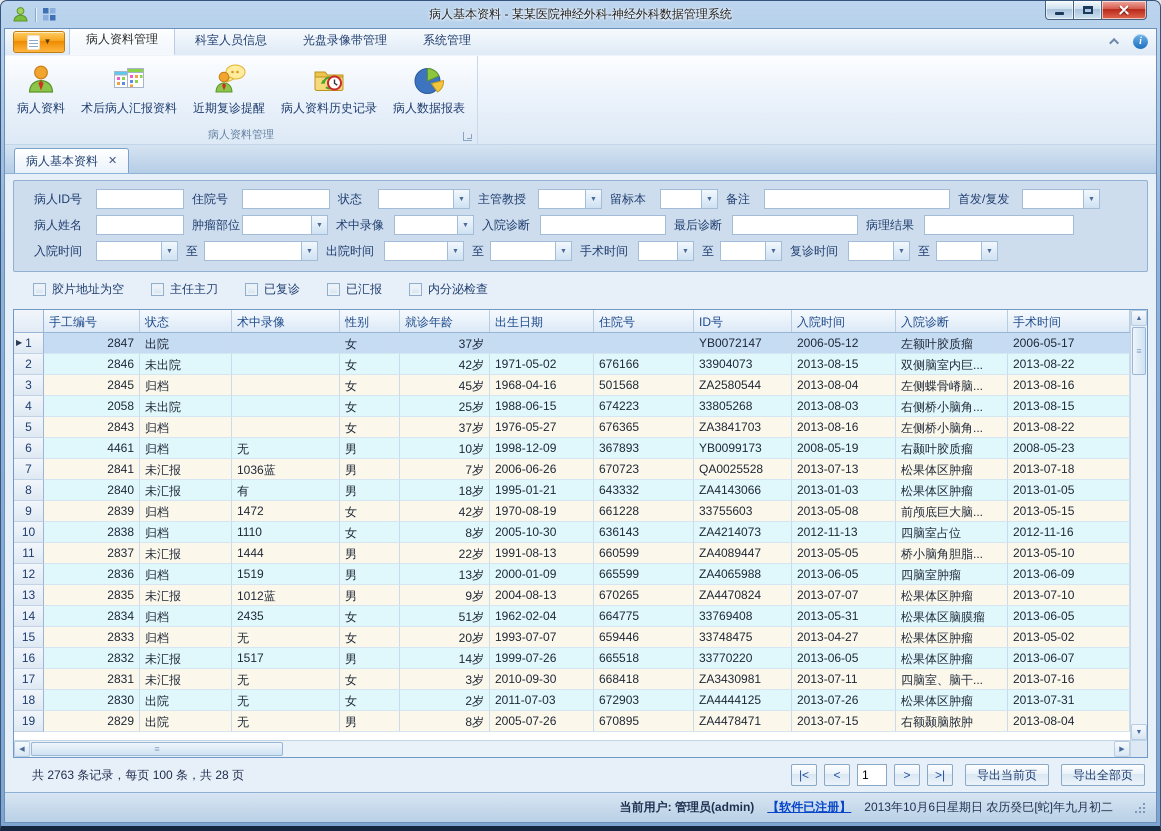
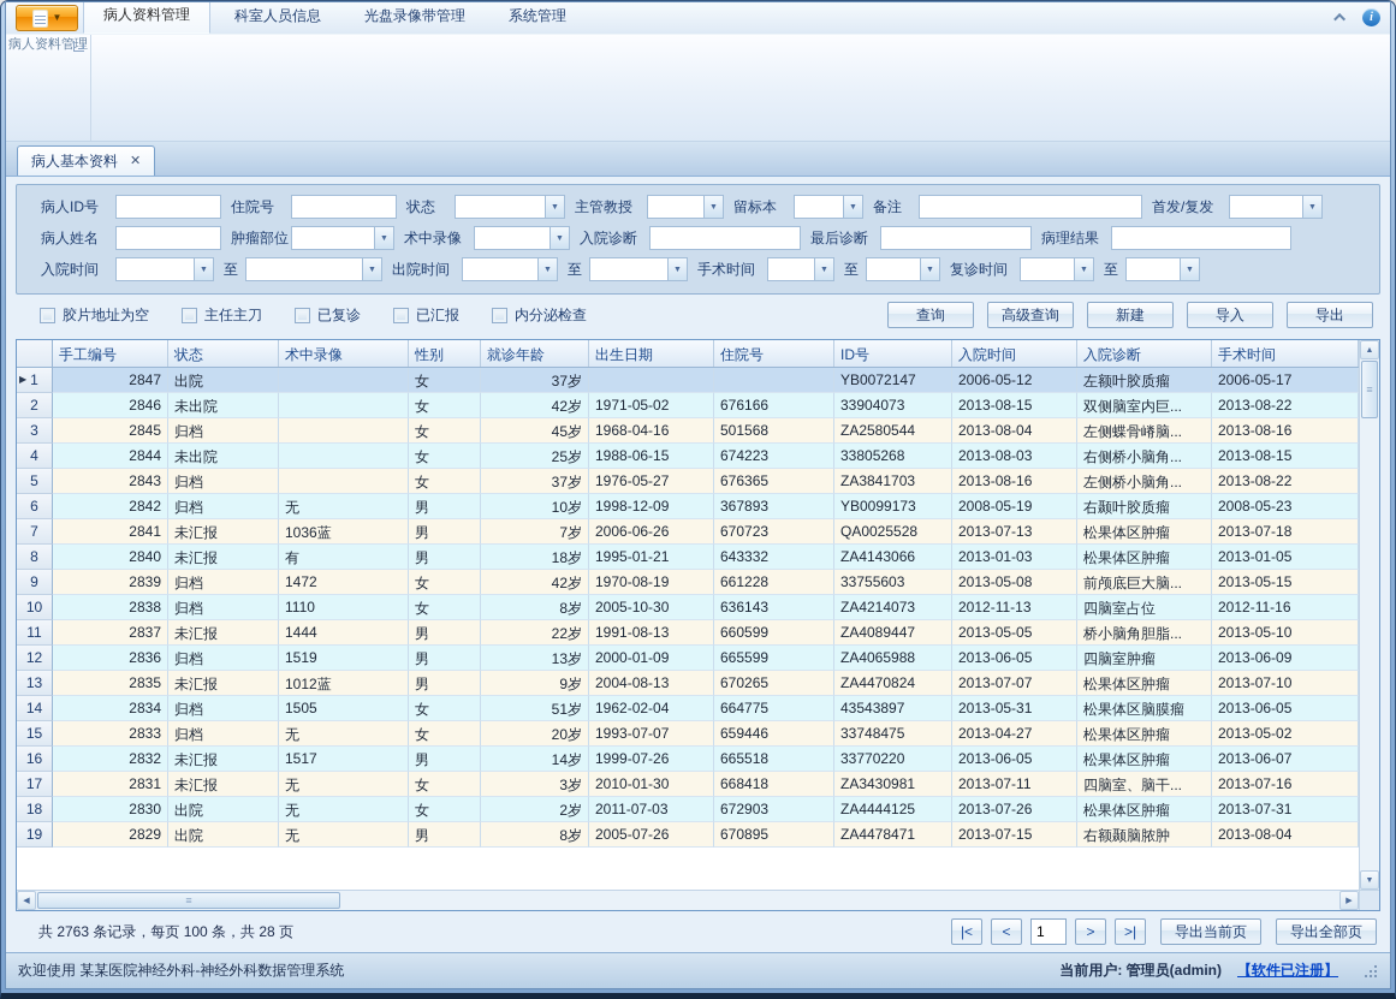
- 病人基本资料 - 某某医院神经外科-神经外科数据管理系统
  ▼
  病人资料管理
  科室人员信息
  光盘录像带管理
  系统管理
  i
- 病人资料
- 术后病人汇报资料
- 近期复诊提醒
- 病人资料历史记录
- 病人数据报表
  病人资料管理
  病人基本资料
  ✕
  病人ID号
  住院号
  状态
  主管教授
  留标本
  备注
  首发/复发
  病人姓名
  肿瘤部位
  术中录像
  入院诊断
  最后诊断
  病理结果
  入院时间
  至
  出院时间
  至
  手术时间
  至
  复诊时间
  至
  胶片地址为空
  主任主刀
  已复诊
  已汇报
  内分泌检查
+ 查询
+ 高级查询
+ 新建
+ 导入
+ 导出
  手工编号
  状态
  术中录像
  性别
  就诊年龄
  出生日期
  住院号
  ID号
  入院时间
  入院诊断
  手术时间
  ▶
  1
  2847
  出院
  女
  37岁
  YB0072147
  2006-05-12
  左额叶胶质瘤
  2006-05-17
  2
  2846
  未出院
  女
  42岁
  1971-05-02
  676166
  33904073
  2013-08-15
  双侧脑室内巨...
  2013-08-22
  3
  2845
  归档
  女
  45岁
  1968-04-16
  501568
  ZA2580544
  2013-08-04
  左侧蝶骨嵴脑...
  2013-08-16
  4
- 2058
+ 2844
  未出院
  女
  25岁
  1988-06-15
  674223
  33805268
  2013-08-03
  右侧桥小脑角...
  2013-08-15
  5
  2843
  归档
  女
  37岁
  1976-05-27
  676365
  ZA3841703
  2013-08-16
  左侧桥小脑角...
  2013-08-22
  6
- 4461
+ 2842
  归档
  无
  男
  10岁
  1998-12-09
  367893
  YB0099173
  2008-05-19
  右颞叶胶质瘤
  2008-05-23
  7
  2841
  未汇报
  1036蓝
  男
  7岁
  2006-06-26
  670723
  QA0025528
  2013-07-13
  松果体区肿瘤
  2013-07-18
  8
  2840
  未汇报
  有
  男
  18岁
  1995-01-21
  643332
  ZA4143066
  2013-01-03
  松果体区肿瘤
  2013-01-05
  9
  2839
  归档
  1472
  女
  42岁
  1970-08-19
  661228
  33755603
  2013-05-08
  前颅底巨大脑...
  2013-05-15
  10
  2838
  归档
  1110
  女
  8岁
  2005-10-30
  636143
  ZA4214073
  2012-11-13
  四脑室占位
  2012-11-16
  11
  2837
  未汇报
  1444
  男
  22岁
  1991-08-13
  660599
  ZA4089447
  2013-05-05
  桥小脑角胆脂...
  2013-05-10
  12
  2836
  归档
  1519
  男
  13岁
  2000-01-09
  665599
  ZA4065988
  2013-06-05
  四脑室肿瘤
  2013-06-09
  13
  2835
  未汇报
  1012蓝
  男
  9岁
  2004-08-13
  670265
  ZA4470824
  2013-07-07
  松果体区肿瘤
  2013-07-10
  14
  2834
  归档
- 2435
+ 1505
  女
  51岁
  1962-02-04
  664775
- 33769408
+ 43543897
  2013-05-31
  松果体区脑膜瘤
  2013-06-05
  15
  2833
  归档
  无
  女
  20岁
  1993-07-07
  659446
  33748475
  2013-04-27
  松果体区肿瘤
  2013-05-02
  16
  2832
  未汇报
  1517
  男
  14岁
  1999-07-26
  665518
  33770220
  2013-06-05
  松果体区肿瘤
  2013-06-07
  17
  2831
  未汇报
  无
  女
  3岁
- 2010-09-30
+ 2010-01-30
  668418
  ZA3430981
  2013-07-11
  四脑室、脑干...
  2013-07-16
  18
  2830
  出院
  无
  女
  2岁
  2011-07-03
  672903
  ZA4444125
  2013-07-26
  松果体区肿瘤
  2013-07-31
  19
  2829
  出院
  无
  男
  8岁
  2005-07-26
  670895
  ZA4478471
  2013-07-15
  右额颞脑脓肿
  2013-08-04
  ≡
  ≡
  共 2763 条记录，每页 100 条，共 28 页
  |<
  <
  1
  >
  >|
  导出当前页
  导出全部页
+ 欢迎使用 某某医院神经外科-神经外科数据管理系统
  当前用户: 管理员(admin)
  【软件已注册】
- 2013年10月6日星期日 农历癸巳[蛇]年九月初二
